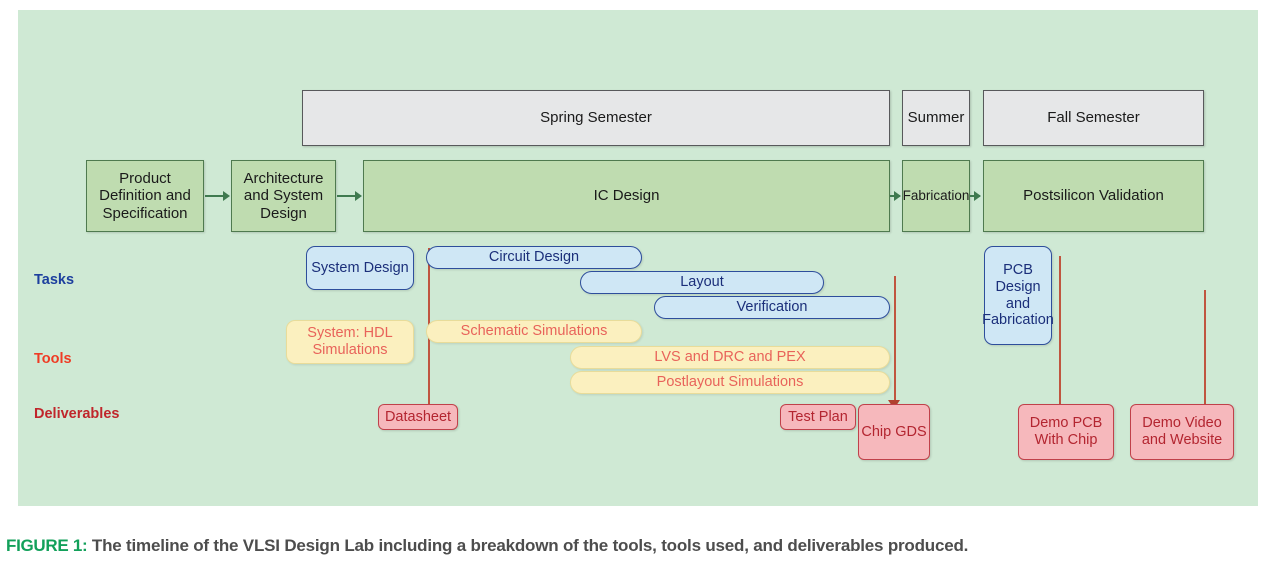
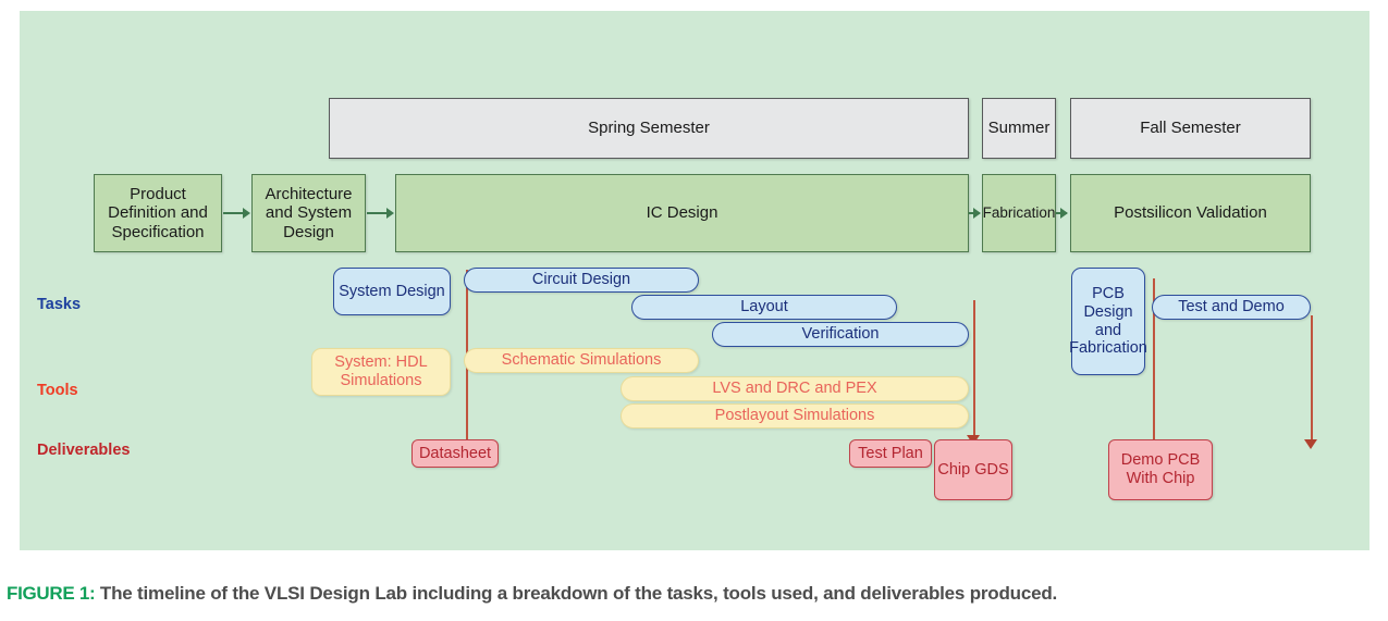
  Spring Semester
  Summer
  Fall Semester
  Product Definition and Specification
  Architecture and System Design
  IC Design
  Fabrication
  Postsilicon Validation
  Tasks
  Tools
  Deliverables
  System Design
  Circuit Design
  Layout
  Verification
  PCB Design and Fabrication
+ Test and Demo
  System: HDL Simulations
  Schematic Simulations
  LVS and DRC and PEX
  Postlayout Simulations
  Datasheet
  Test Plan
  Chip GDS
  Demo PCB With Chip
- Demo Video and Website
- FIGURE 1: The timeline of the VLSI Design Lab including a breakdown of the tools, tools used, and deliverables produced.
+ FIGURE 1: The timeline of the VLSI Design Lab including a breakdown of the tasks, tools used, and deliverables produced.
